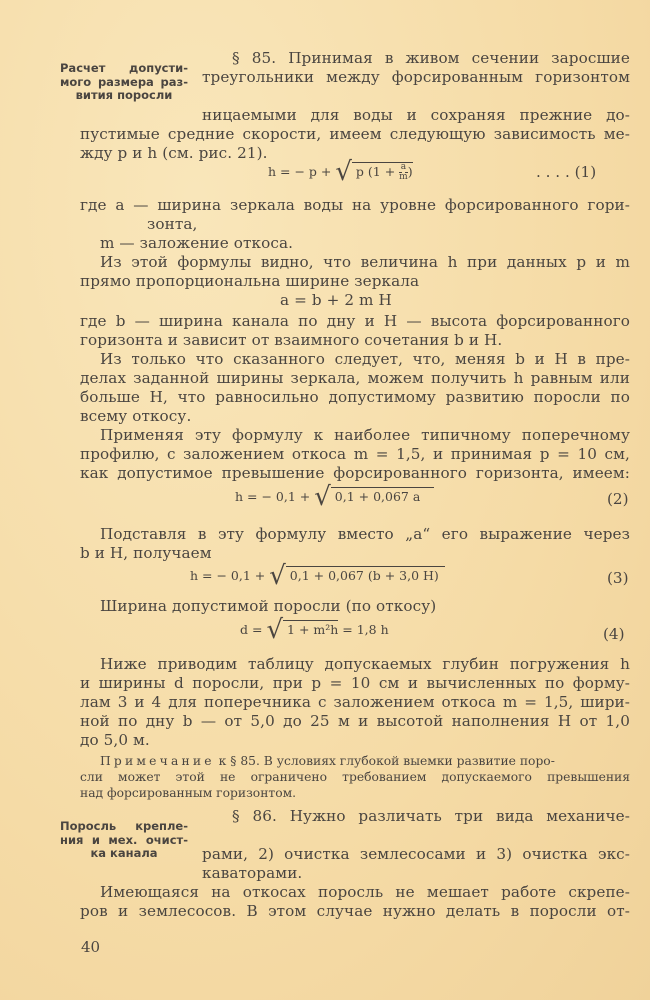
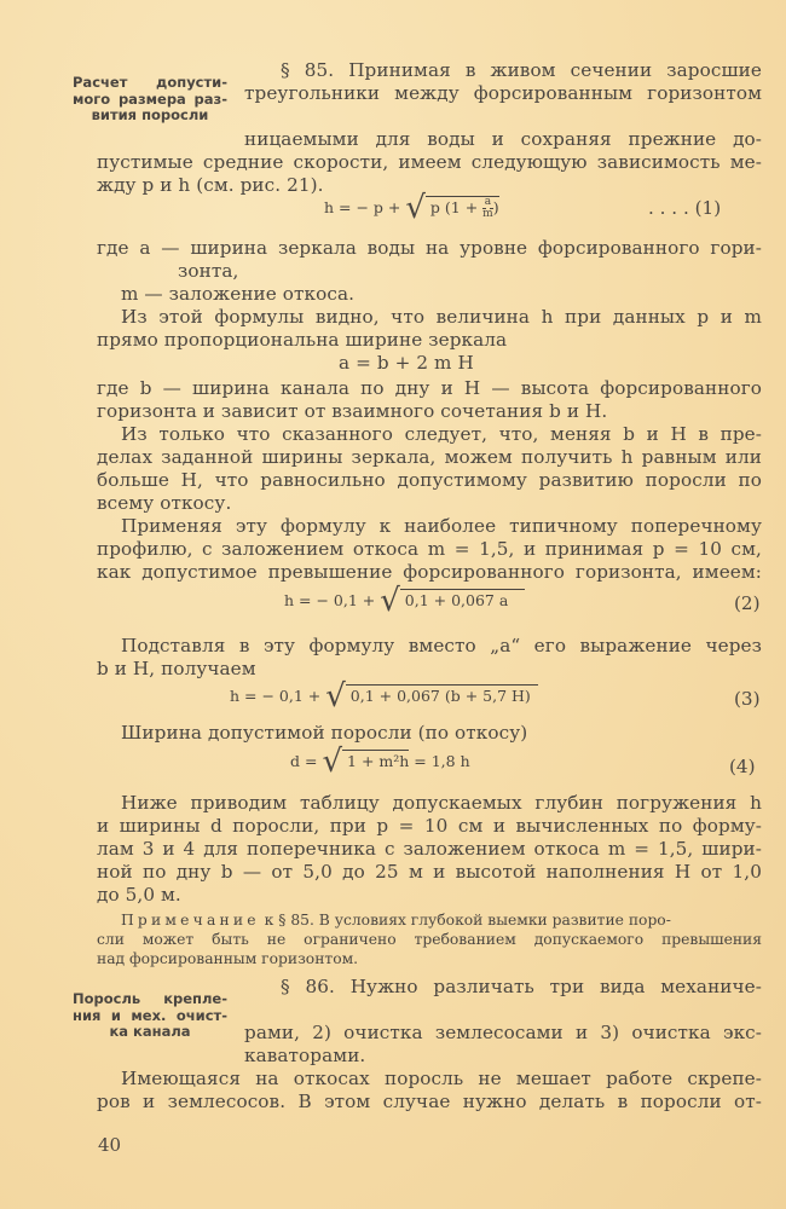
  Расчет допусти-
  мого размера раз-
  вития поросли
  § 85. Принимая в живом сечении заросшие
  треугольники между форсированным горизонтом
  ницаемыми для воды и сохраняя прежние до-
  пустимые средние скорости, имеем следующую зависимость ме-
  жду р и h (см. рис. 21).
  h = − p + √ p (1 +
  a
  m
  )
  . . . . (1)
  где а — ширина зеркала воды на уровне форсированного гори-
  зонта,
  m — заложение откоса.
  Из этой формулы видно, что величина h при данных р и m
  прямо пропорциональна ширине зеркала
  а = b + 2 m H
  где b — ширина канала по дну и Н — высота форсированного
  горизонта и зависит от взаимного сочетания b и Н.
  Из только что сказанного следует, что, меняя b и Н в пре-
  делах заданной ширины зеркала, можем получить h равным или
  больше Н, что равносильно допустимому развитию поросли по
  всему откосу.
  Применяя эту формулу к наиболее типичному поперечному
  профилю, с заложением откоса m = 1,5, и принимая р = 10 см,
  как допустимое превышение форсированного горизонта, имеем:
  h = − 0,1 + √ 0,1 + 0,067 a
  (2)
  Подставля в эту формулу вместо „а“ его выражение через
  b и Н, получаем
- h = − 0,1 + √ 0,1 + 0,067 (b + 3,0 H)
+ h = − 0,1 + √ 0,1 + 0,067 (b + 5,7 H)
  (3)
  Ширина допустимой поросли (по откосу)
  d = √ 1 + m²h = 1,8 h
  (4)
  Ниже приводим таблицу допускаемых глубин погружения h
  и ширины d поросли, при р = 10 см и вычисленных по форму-
  лам 3 и 4 для поперечника с заложением откоса m = 1,5, шири-
  ной по дну b — от 5,0 до 25 м и высотой наполнения Н от 1,0
  до 5,0 м.
  Примечание к § 85. В условиях глубокой выемки развитие поро-
- сли может этой не ограничено требованием допускаемого превышения
+ сли может быть не ограничено требованием допускаемого превышения
  над форсированным горизонтом.
  Поросль крепле-
  ния и мех. очист-
  ка канала
  § 86. Нужно различать три вида механиче-
  рами, 2) очистка землесосами и 3) очистка экс-
  каваторами.
  Имеющаяся на откосах поросль не мешает работе скрепе-
  ров и землесосов. В этом случае нужно делать в поросли от-
  40
